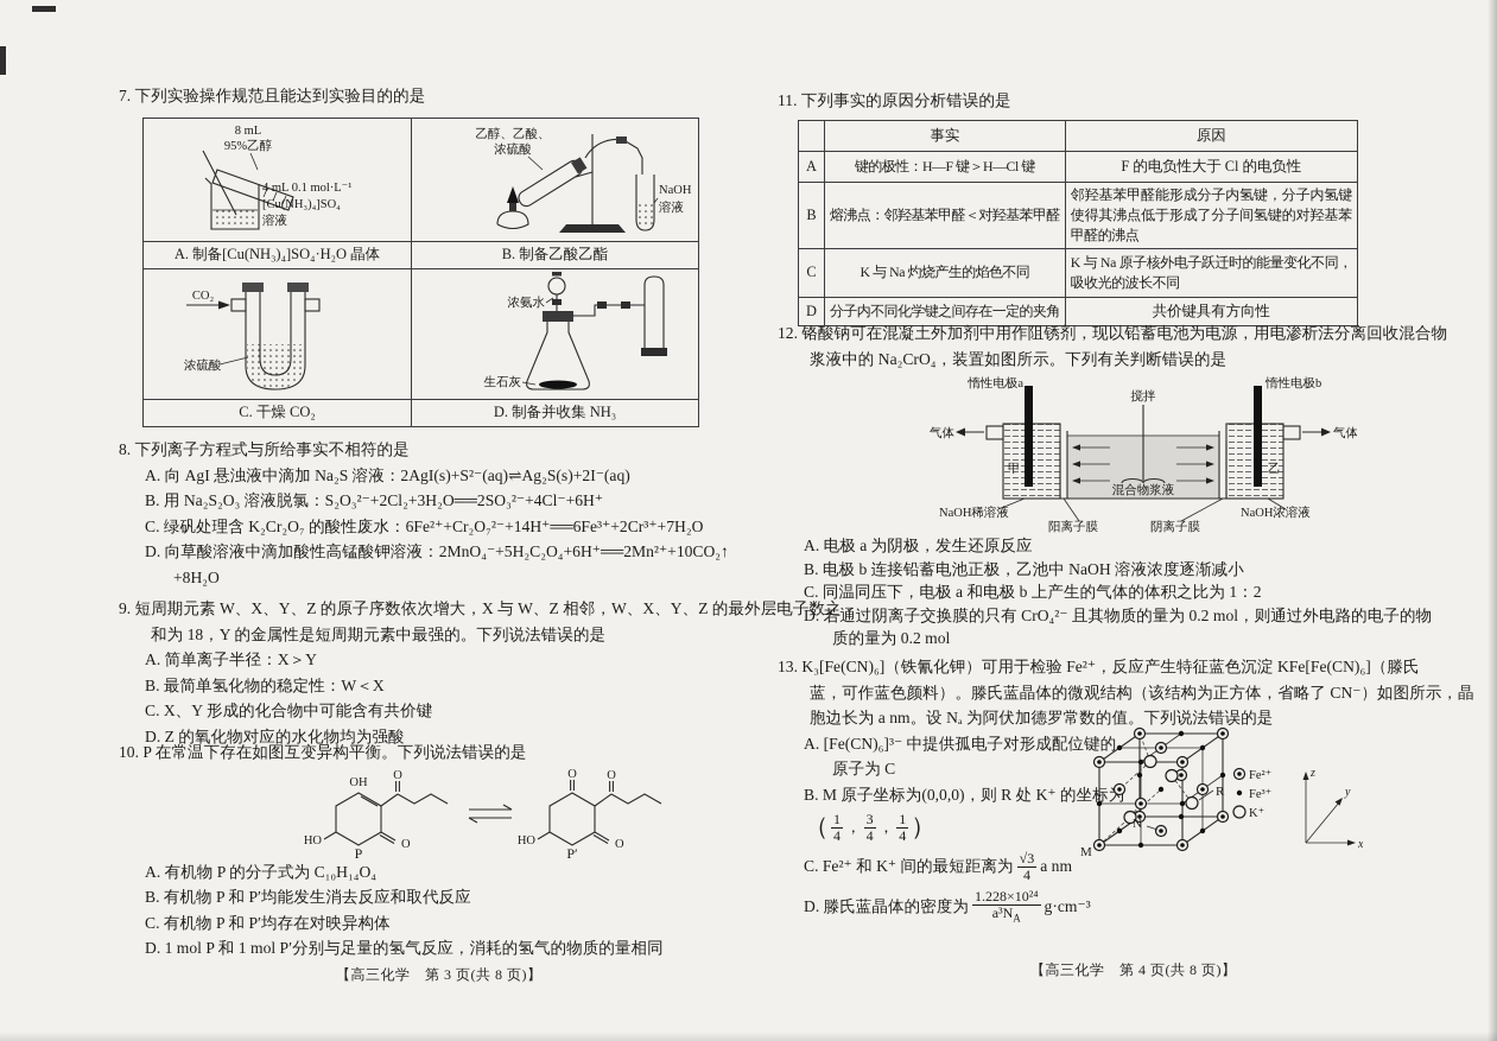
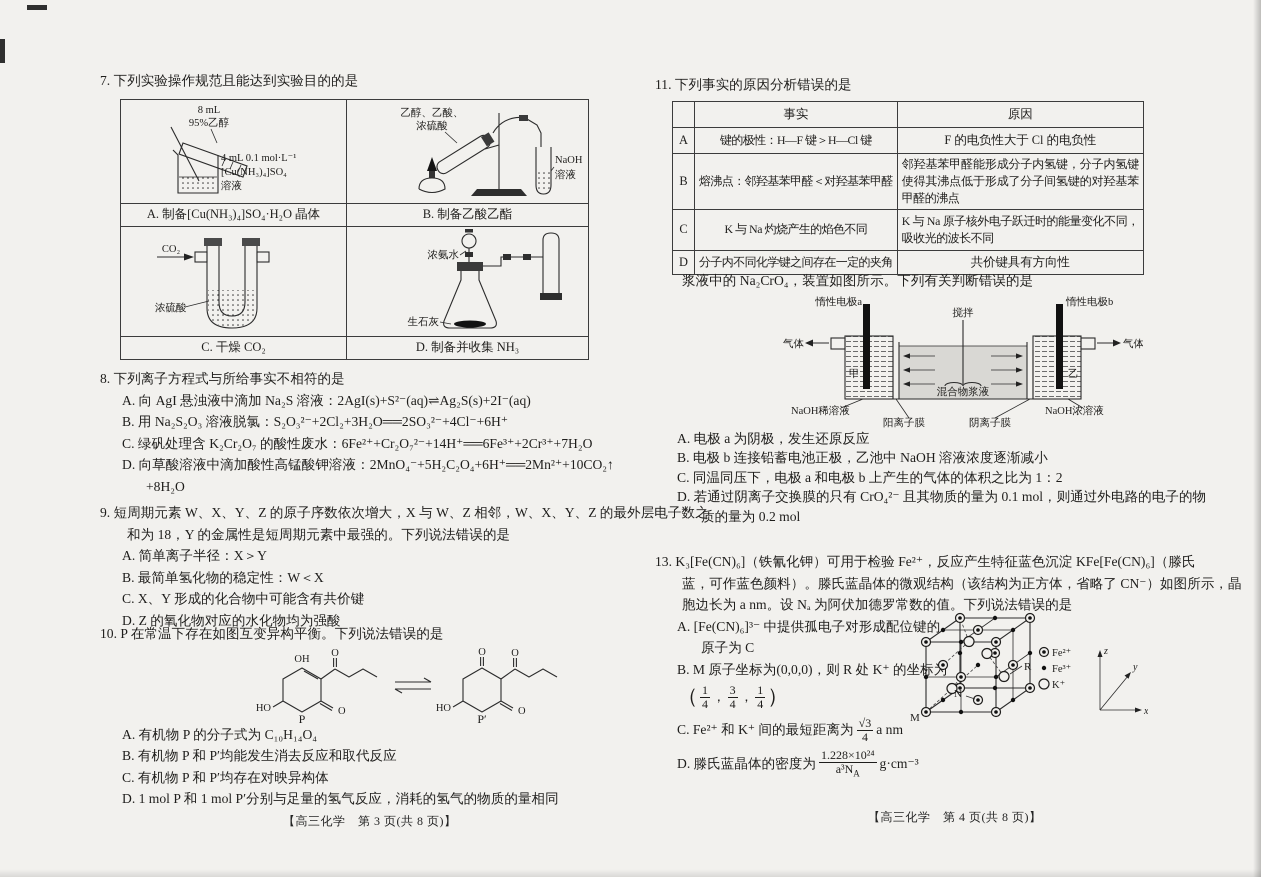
  7. 下列实验操作规范且能达到实验目的的是
  8 mL 95%乙醇 4 mL 0.1 mol·L⁻¹ [Cu(NH₃)₄]SO₄ 溶液	乙醇、乙酸、 浓硫酸 NaOH 溶液
  A. 制备[Cu(NH₃)₄]SO₄·H₂O 晶体	B. 制备乙酸乙酯
  CO₂ 浓硫酸	浓氨水 生石灰
  C. 干燥 CO₂	D. 制备并收集 NH₃
  8. 下列离子方程式与所给事实不相符的是
  A. 向 AgI 悬浊液中滴加 Na₂S 溶液：2AgI(s)+S²⁻(aq)⇌Ag₂S(s)+2I⁻(aq)
  B. 用 Na₂S₂O₃ 溶液脱氯：S₂O₃²⁻+2Cl₂+3H₂O══2SO₃²⁻+4Cl⁻+6H⁺
  C. 绿矾处理含 K₂Cr₂O₇ 的酸性废水：6Fe²⁺+Cr₂O₇²⁻+14H⁺══6Fe³⁺+2Cr³⁺+7H₂O
  D. 向草酸溶液中滴加酸性高锰酸钾溶液：2MnO₄⁻+5H₂C₂O₄+6H⁺══2Mn²⁺+10CO₂↑
  +8H₂O
  9. 短周期元素 W、X、Y、Z 的原子序数依次增大，X 与 W、Z 相邻，W、X、Y、Z 的最外层电子数之
  和为 18，Y 的金属性是短周期元素中最强的。下列说法错误的是
  A. 简单离子半径：X＞Y
  B. 最简单氢化物的稳定性：W＜X
  C. X、Y 形成的化合物中可能含有共价键
  D. Z 的氧化物对应的水化物均为强酸
  10. P 在常温下存在如图互变异构平衡。下列说法错误的是
  OH
  O
  O
  HO
  P
  O
  O
  O
  HO
  P′
  A. 有机物 P 的分子式为 C₁₀H₁₄O₄
  B. 有机物 P 和 P′均能发生消去反应和取代反应
  C. 有机物 P 和 P′均存在对映异构体
  D. 1 mol P 和 1 mol P′分别与足量的氢气反应，消耗的氢气的物质的量相同
  11. 下列事实的原因分析错误的是
  	事实	原因
  A	键的极性：H—F 键＞H—Cl 键	F 的电负性大于 Cl 的电负性
  B	熔沸点：邻羟基苯甲醛＜对羟基苯甲醛	邻羟基苯甲醛能形成分子内氢键，分子内氢键使得其沸点低于形成了分子间氢键的对羟基苯甲醛的沸点
  C	K 与 Na 灼烧产生的焰色不同	K 与 Na 原子核外电子跃迁时的能量变化不同，吸收光的波长不同
  D	分子内不同化学键之间存在一定的夹角	共价键具有方向性
- 12. 铬酸钠可在混凝土外加剂中用作阻锈剂，现以铅蓄电池为电源，用电渗析法分离回收混合物
  浆液中的 Na₂CrO₄，装置如图所示。下列有关判断错误的是
  惰性电极a
  气体
  甲
  惰性电极b
  气体
  乙
  搅拌
  混合物浆液
  NaOH稀溶液
  阳离子膜
  阴离子膜
  NaOH浓溶液
  A. 电极 a 为阴极，发生还原反应
  B. 电极 b 连接铅蓄电池正极，乙池中 NaOH 溶液浓度逐渐减小
  C. 同温同压下，电极 a 和电极 b 上产生的气体的体积之比为 1：2
- D. 若通过阴离子交换膜的只有 CrO₄²⁻ 且其物质的量为 0.2 mol，则通过外电路的电子的物
+ D. 若通过阴离子交换膜的只有 CrO₄²⁻ 且其物质的量为 0.1 mol，则通过外电路的电子的物
  质的量为 0.2 mol
  13. K₃[Fe(CN)₆]（铁氰化钾）可用于检验 Fe²⁺，反应产生特征蓝色沉淀 KFe[Fe(CN)₆]（滕氏
  蓝，可作蓝色颜料）。滕氏蓝晶体的微观结构（该结构为正方体，省略了 CN⁻）如图所示，晶
  胞边长为 a nm。设 Nₐ 为阿伏加德罗常数的值。下列说法错误的是
  A. [Fe(CN)₆]³⁻ 中提供孤电子对形成配位键的
  原子为 C
  B. M 原子坐标为(0,0,0)，则 R 处 K⁺ 的坐标
  （
  1
  4
  ，
  3
  4
  ，
  1
  4
  ）
  C. Fe²⁺ 和 K⁺ 间的最短距离为
  √3
  4
  a nm
  D. 滕氏蓝晶体的密度为
  1.228×10²⁴
  a³NA
  g·cm⁻³
  M
  N
  R
  Fe²⁺
  Fe³⁺
  K⁺
  x
  y
  z
  【高三化学 第 3 页(共 8 页)】
  【高三化学 第 4 页(共 8 页)】
